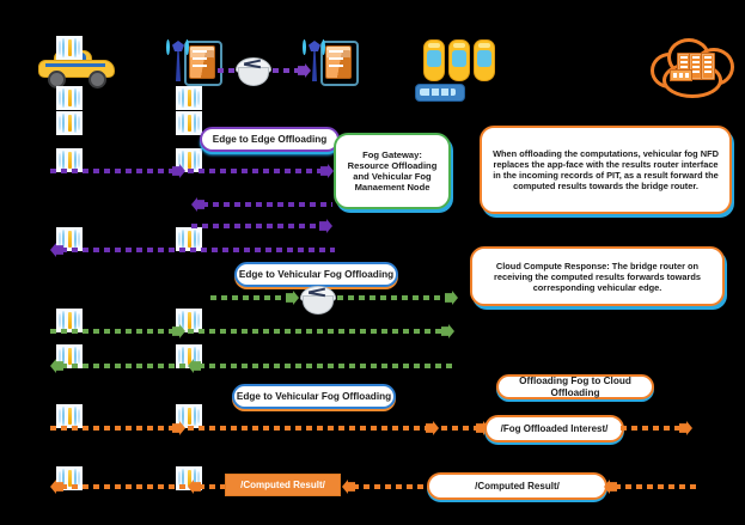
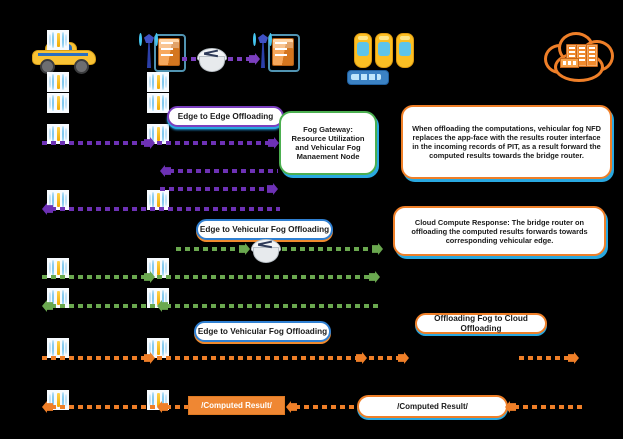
  Edge to Edge Offloading
- Fog Gateway: Resource Offloading and Vehicular Fog Manaement Node
+ Fog Gateway: Resource Utilization and Vehicular Fog Manaement Node
  When offloading the computations, vehicular fog NFD replaces the app-face with the results router interface in the incoming records of PIT, as a result forward the computed results towards the bridge router.
  Edge to Vehicular Fog Offloading
- Cloud Compute Response: The bridge router on receiving the computed results forwards towards corresponding vehicular edge.
+ Cloud Compute Response: The bridge router on offloading the computed results forwards towards corresponding vehicular edge.
  Edge to Vehicular Fog Offloading
  Offloading Fog to Cloud Offloading
- /Fog Offloaded Interest/
  /Computed Result/
  /Computed Result/
